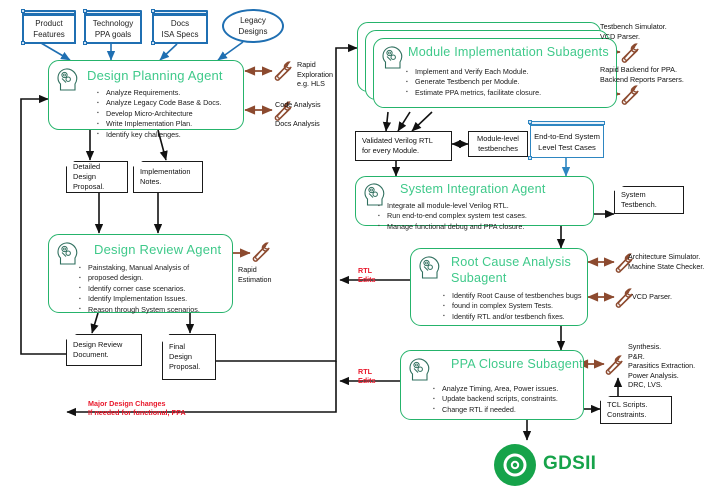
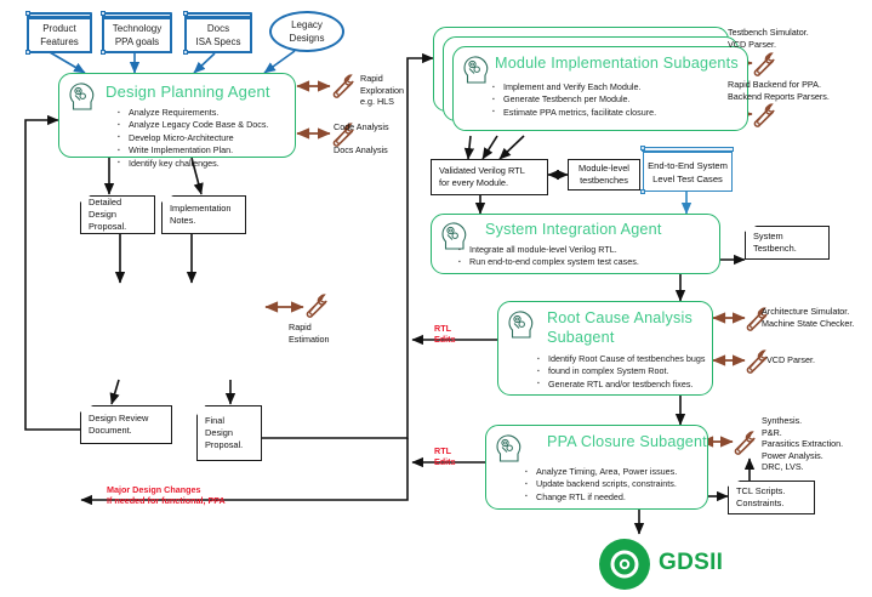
  Product
  Features
  Technology
  PPA goals
  Docs
  ISA Specs
  Legacy
  Designs
  Design Planning Agent
  Analyze Requirements.
  Analyze Legacy Code Base & Docs.
  Develop Micro-Architecture
  Write Implementation Plan.
  Identify key challenges.
  Rapid
  Exploration
  e.g. HLS
  Code Analysis
  Docs Analysis
  Detailed
  Design
  Proposal.
  Implementation
  Notes.
- Design Review Agent
- Painstaking, Manual Analysis of
- proposed design.
- Identify corner case scenarios.
- Identify Implementation Issues.
- Reason through System scenarios.
  Rapid
  Estimation
  Design Review
  Document.
  Final
  Design
  Proposal.
  Major Design Changes
  If needed for functional, PPA
  Module Implementation Subagents
  Implement and Verify Each Module.
  Generate Testbench per Module.
  Estimate PPA metrics, facilitate closure.
  Testbench Simulator.
  VCD Parser.
  Rapid Backend for PPA.
  Backend Reports Parsers.
  Validated Verilog RTL
  for every Module.
  Module-level
  testbenches
  End-to-End System
  Level Test Cases
  System Integration Agent
  Integrate all module-level Verilog RTL.
  Run end-to-end complex system test cases.
- Manage functional debug and PPA closure.
  System
  Testbench.
  Root Cause Analysis
  Subagent
  Identify Root Cause of testbenches bugs
- found in complex System Tests.
+ found in complex System Root.
- Identify RTL and/or testbench fixes.
+ Generate RTL and/or testbench fixes.
  RTL
  Edits
  Architecture Simulator.
  Machine State Checker.
  VCD Parser.
  PPA Closure Subagent
  Analyze Timing, Area, Power issues.
  Update backend scripts, constraints.
  Change RTL if needed.
  RTL
  Edits
  Synthesis.
  P&R.
  Parasitics Extraction.
  Power Analysis.
  DRC, LVS.
  TCL Scripts.
  Constraints.
  GDSII
